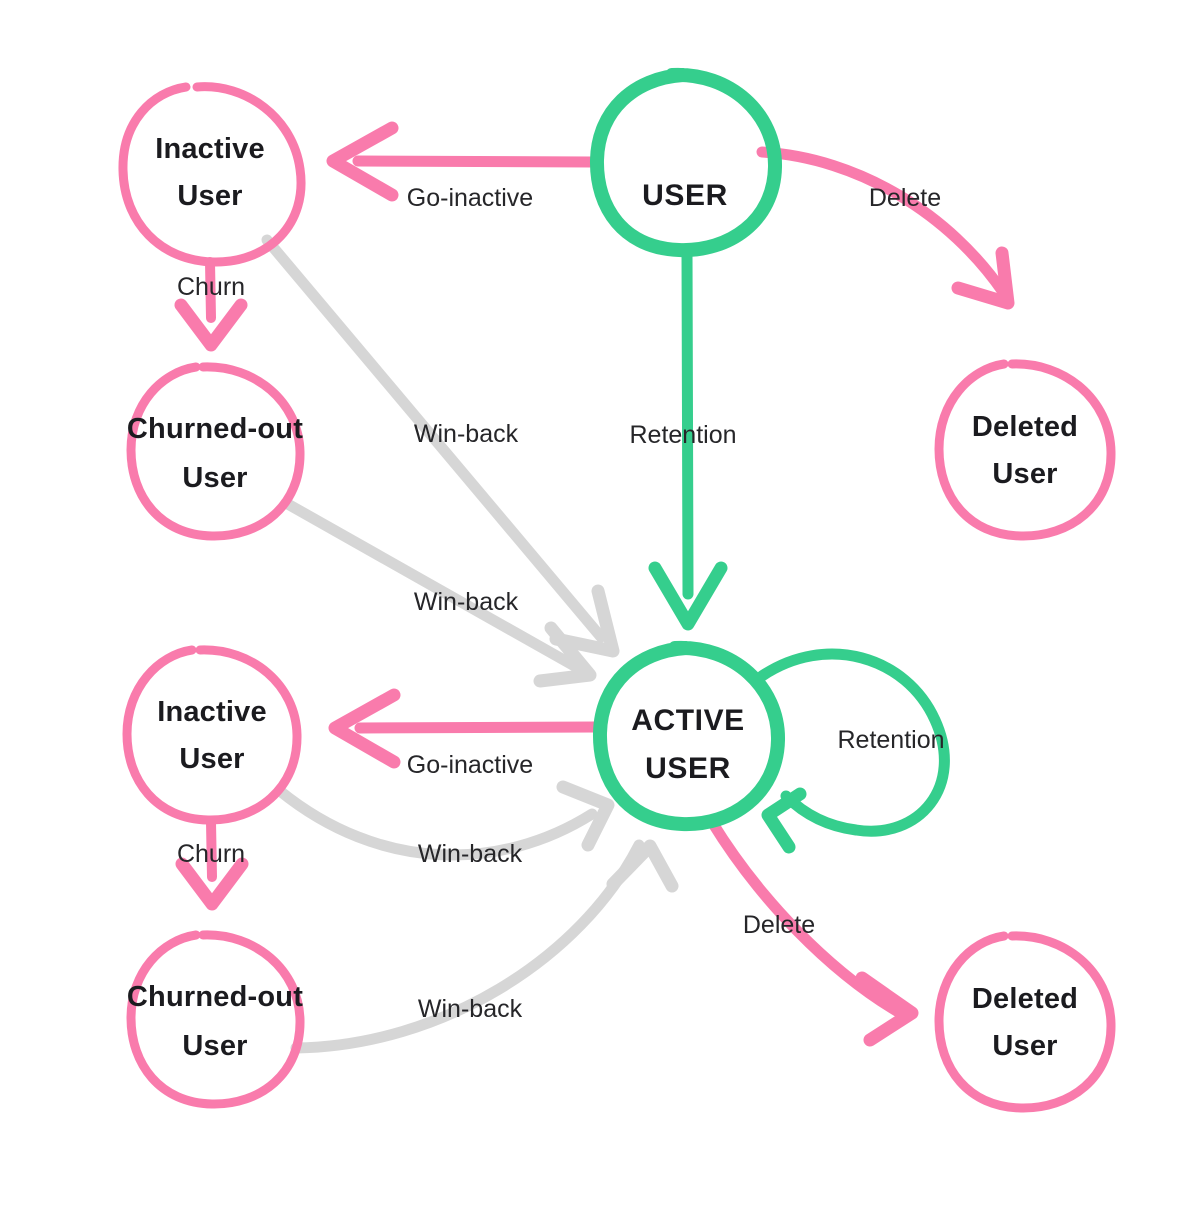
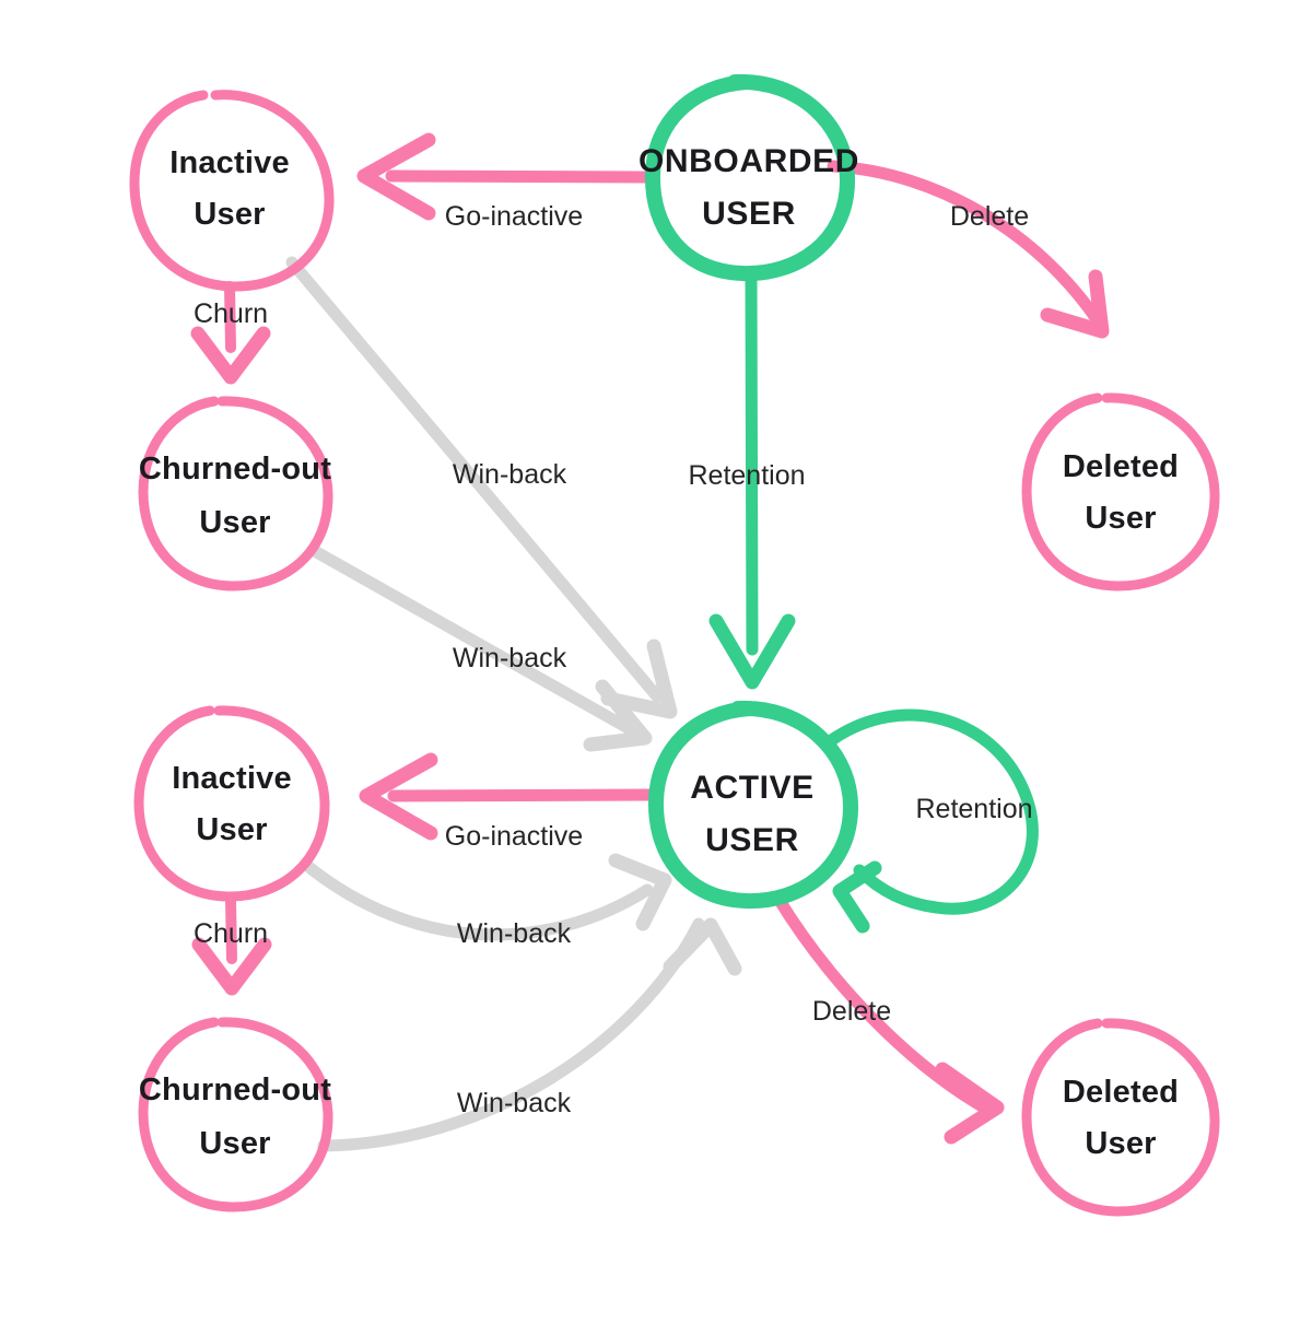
  Go-inactive
  Delete
  Retention
  Churn
  Win-back
  Win-back
  Go-inactive
  Retention
  Churn
  Win-back
  Win-back
  Delete
  Inactive
  User
+ ONBOARDED
  USER
  Deleted
  User
  Churned-out
  User
  Inactive
  User
  ACTIVE
  USER
  Churned-out
  User
  Deleted
  User
